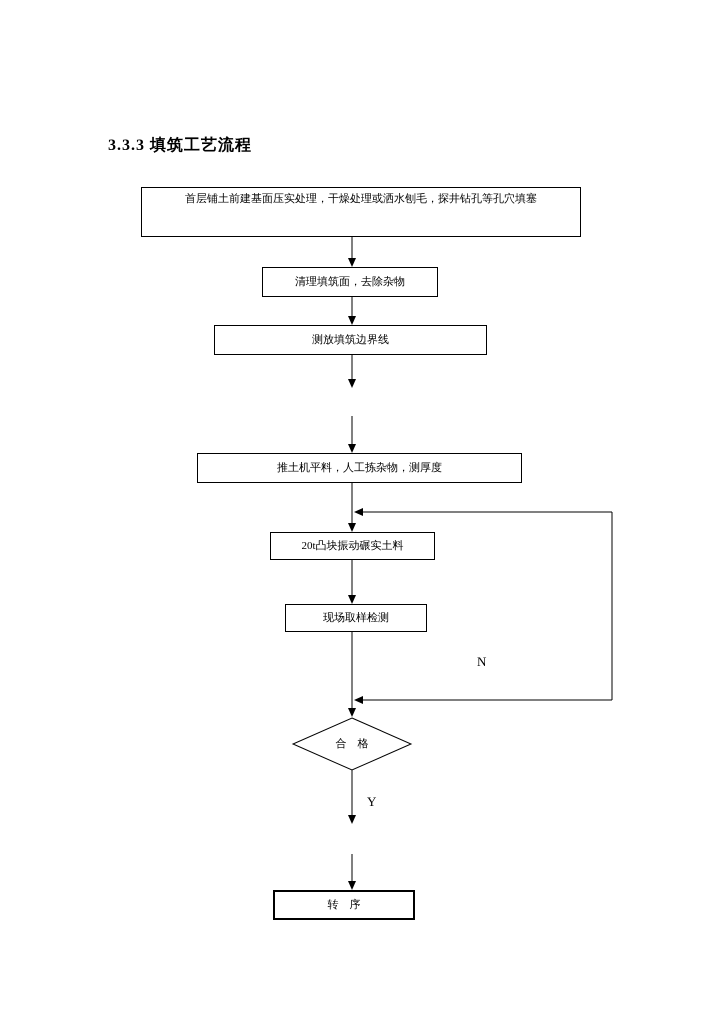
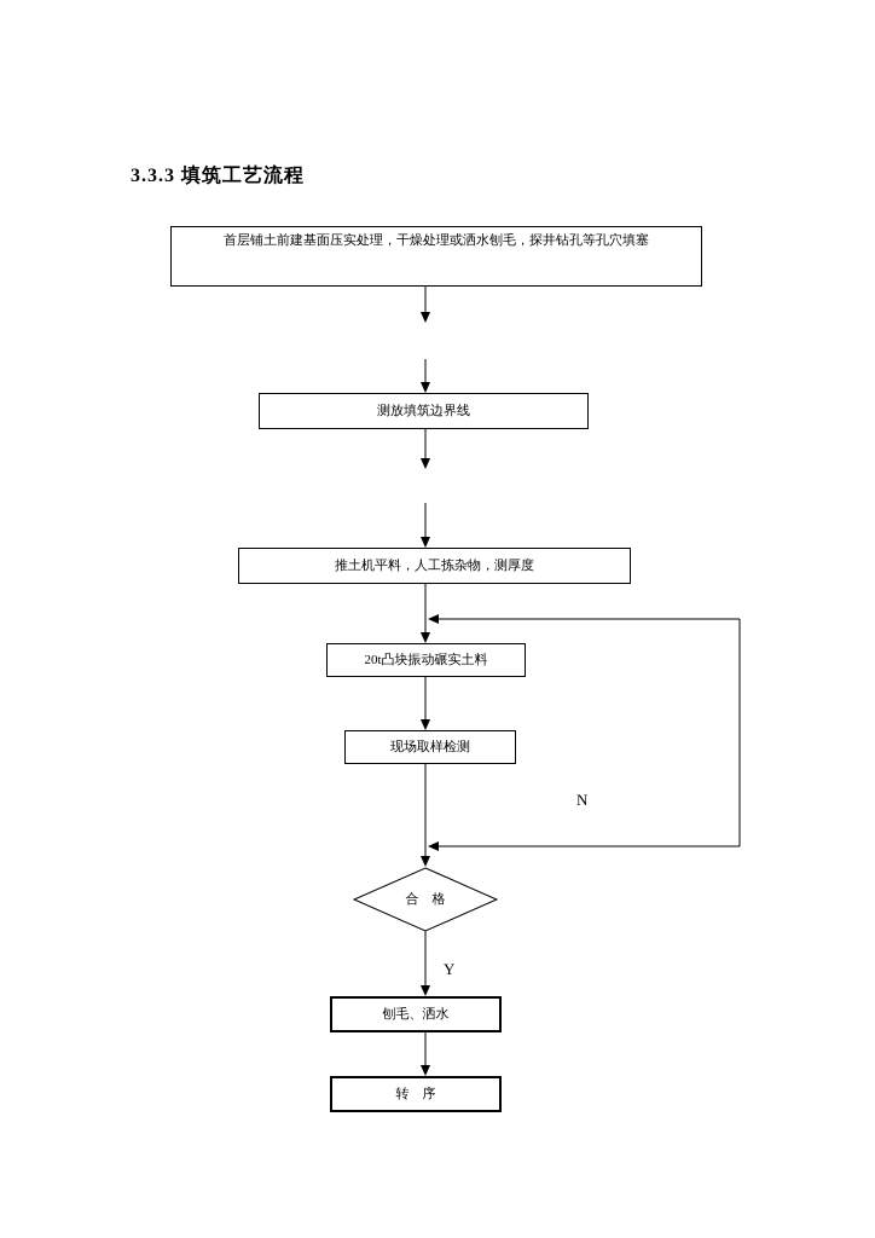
  3.3.3 填筑工艺流程
  首层铺土前建基面压实处理，干燥处理或洒水刨毛，探井钻孔等孔穴填塞
- 清理填筑面，去除杂物
  测放填筑边界线
  推土机平料，人工拣杂物，测厚度
  20t凸块振动碾实土料
  现场取样检测
  合 格
  N
  Y
+ 刨毛、洒水
  转 序
